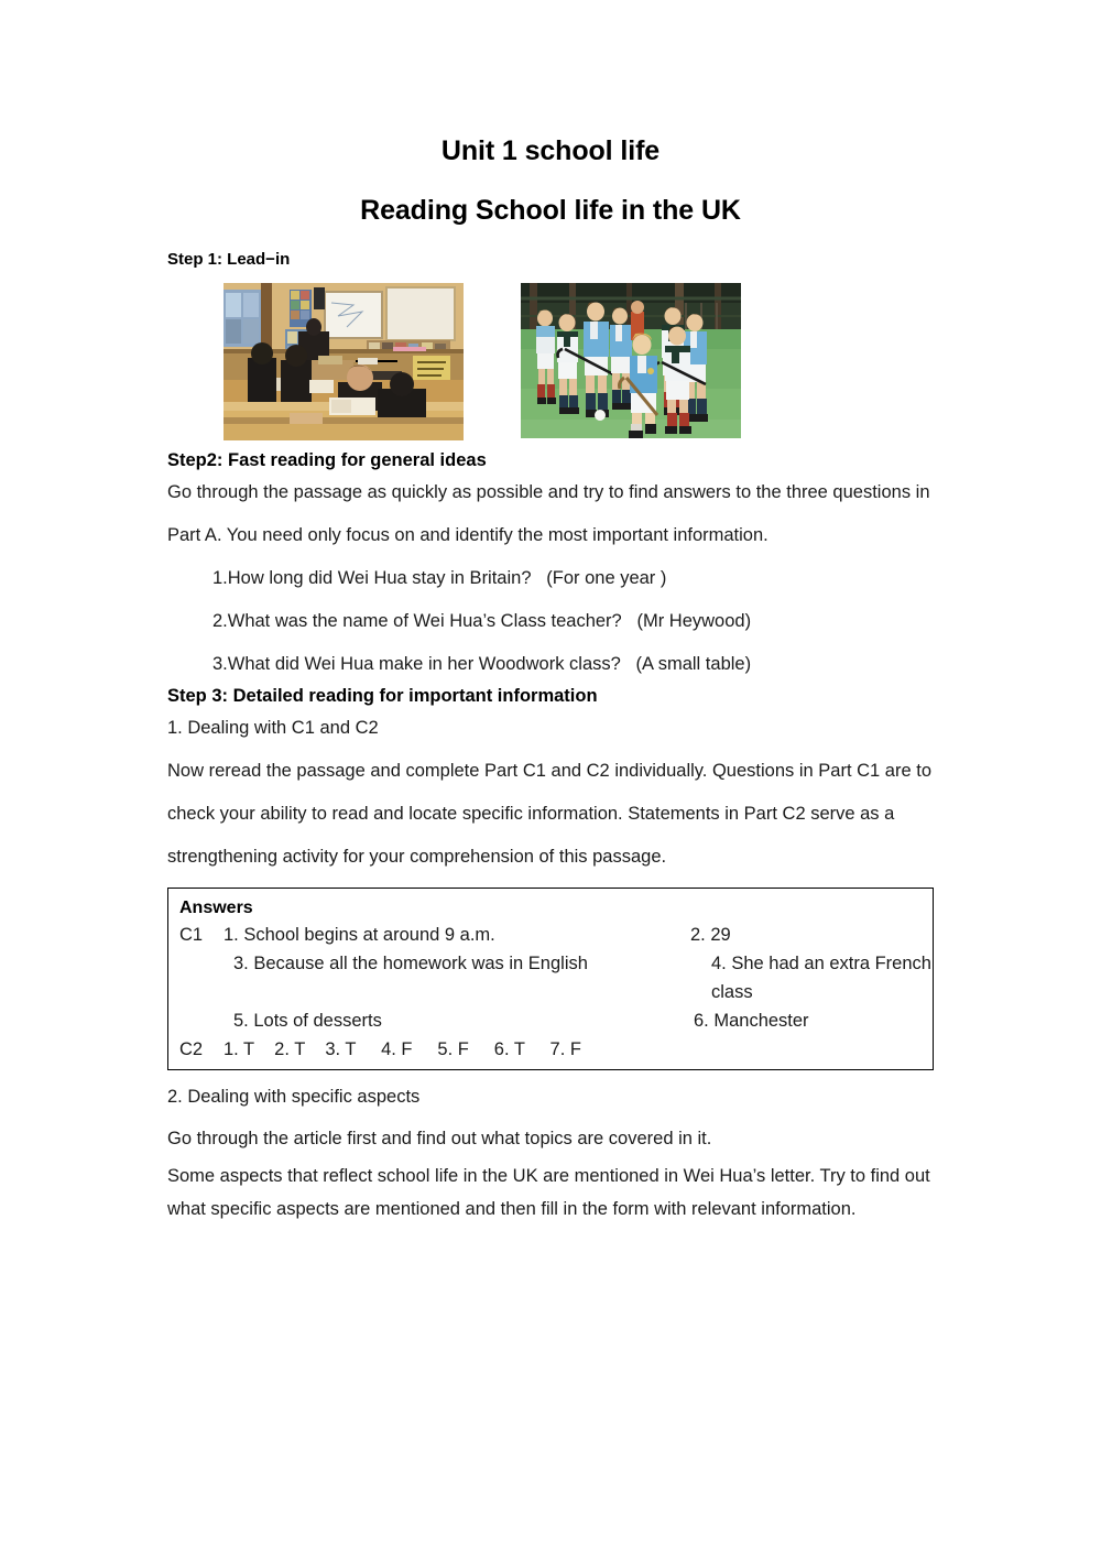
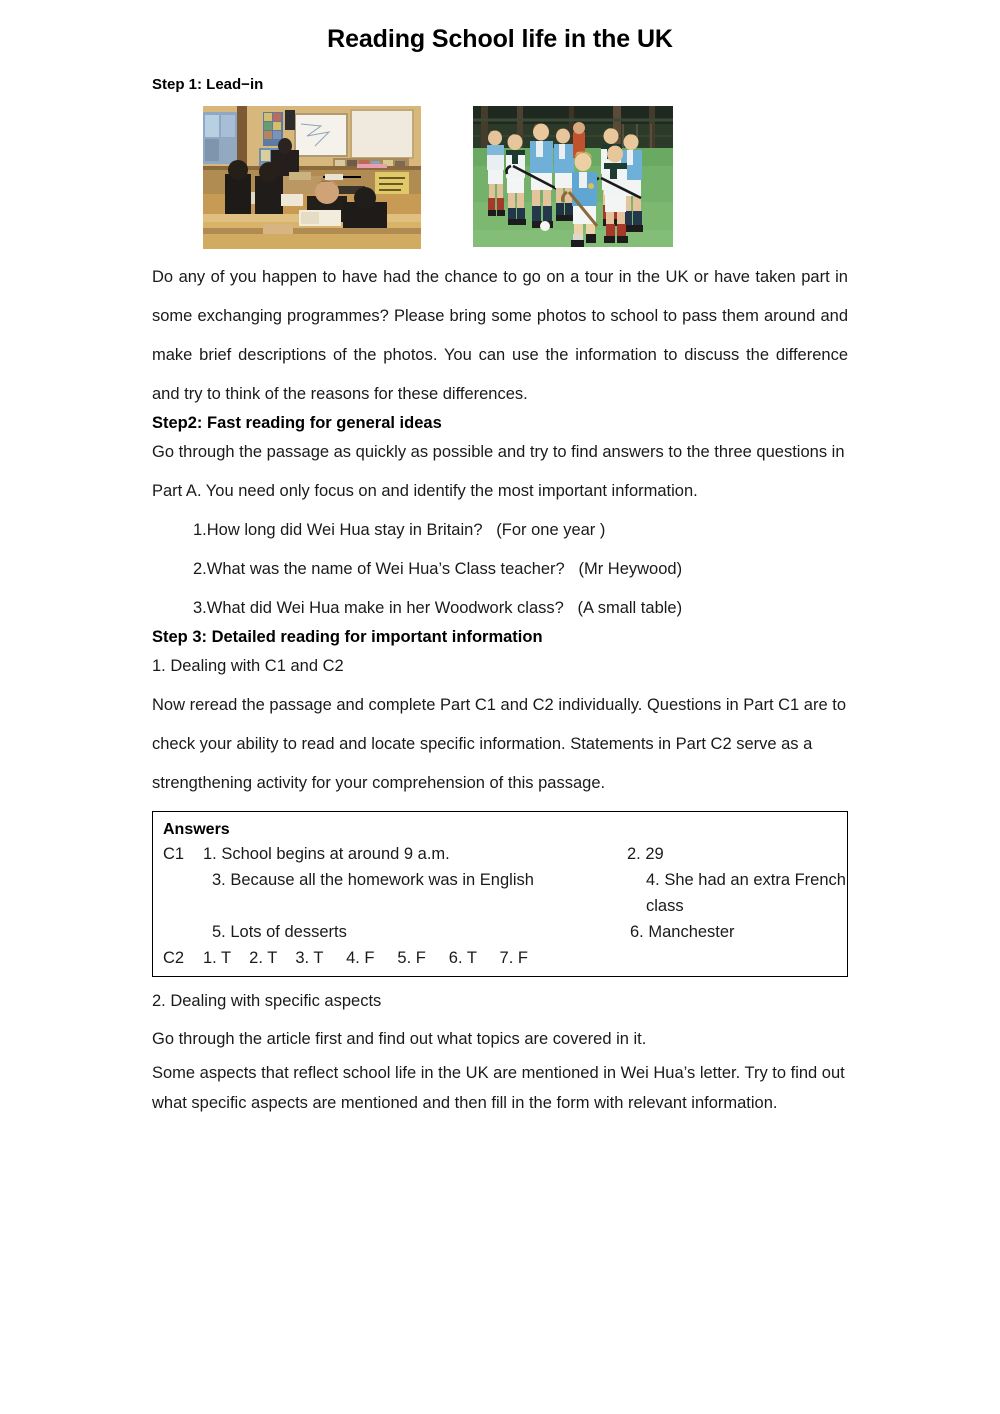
- Unit 1 school life
  Reading School life in the UK
  Step 1: Lead−in
+ Do any of you happen to have had the chance to go on a tour in the UK or have taken part in some exchanging programmes? Please bring some photos to school to pass them around and make brief descriptions of the photos. You can use the information to discuss the difference and try to think of the reasons for these differences.
  Step2: Fast reading for general ideas
  Go through the passage as quickly as possible and try to find answers to the three questions in Part A. You need only focus on and identify the most important information.
  1.How long did Wei Hua stay in Britain? (For one year )
  2.What was the name of Wei Hua’s Class teacher? (Mr Heywood)
  3.What did Wei Hua make in her Woodwork class? (A small table)
  Step 3: Detailed reading for important information
  1. Dealing with C1 and C2
  Now reread the passage and complete Part C1 and C2 individually. Questions in Part C1 are to check your ability to read and locate specific information. Statements in Part C2 serve as a strengthening activity for your comprehension of this passage.
  Answers
  C1
  1. School begins at around 9 a.m.
  2. 29
  3. Because all the homework was in English
  4. She had an extra French class
  5. Lots of desserts
  6. Manchester
  C2
  1. T 2. T 3. T 4. F 5. F 6. T 7. F
  2. Dealing with specific aspects
  Go through the article first and find out what topics are covered in it.
  Some aspects that reflect school life in the UK are mentioned in Wei Hua’s letter. Try to find out what specific aspects are mentioned and then fill in the form with relevant information.
